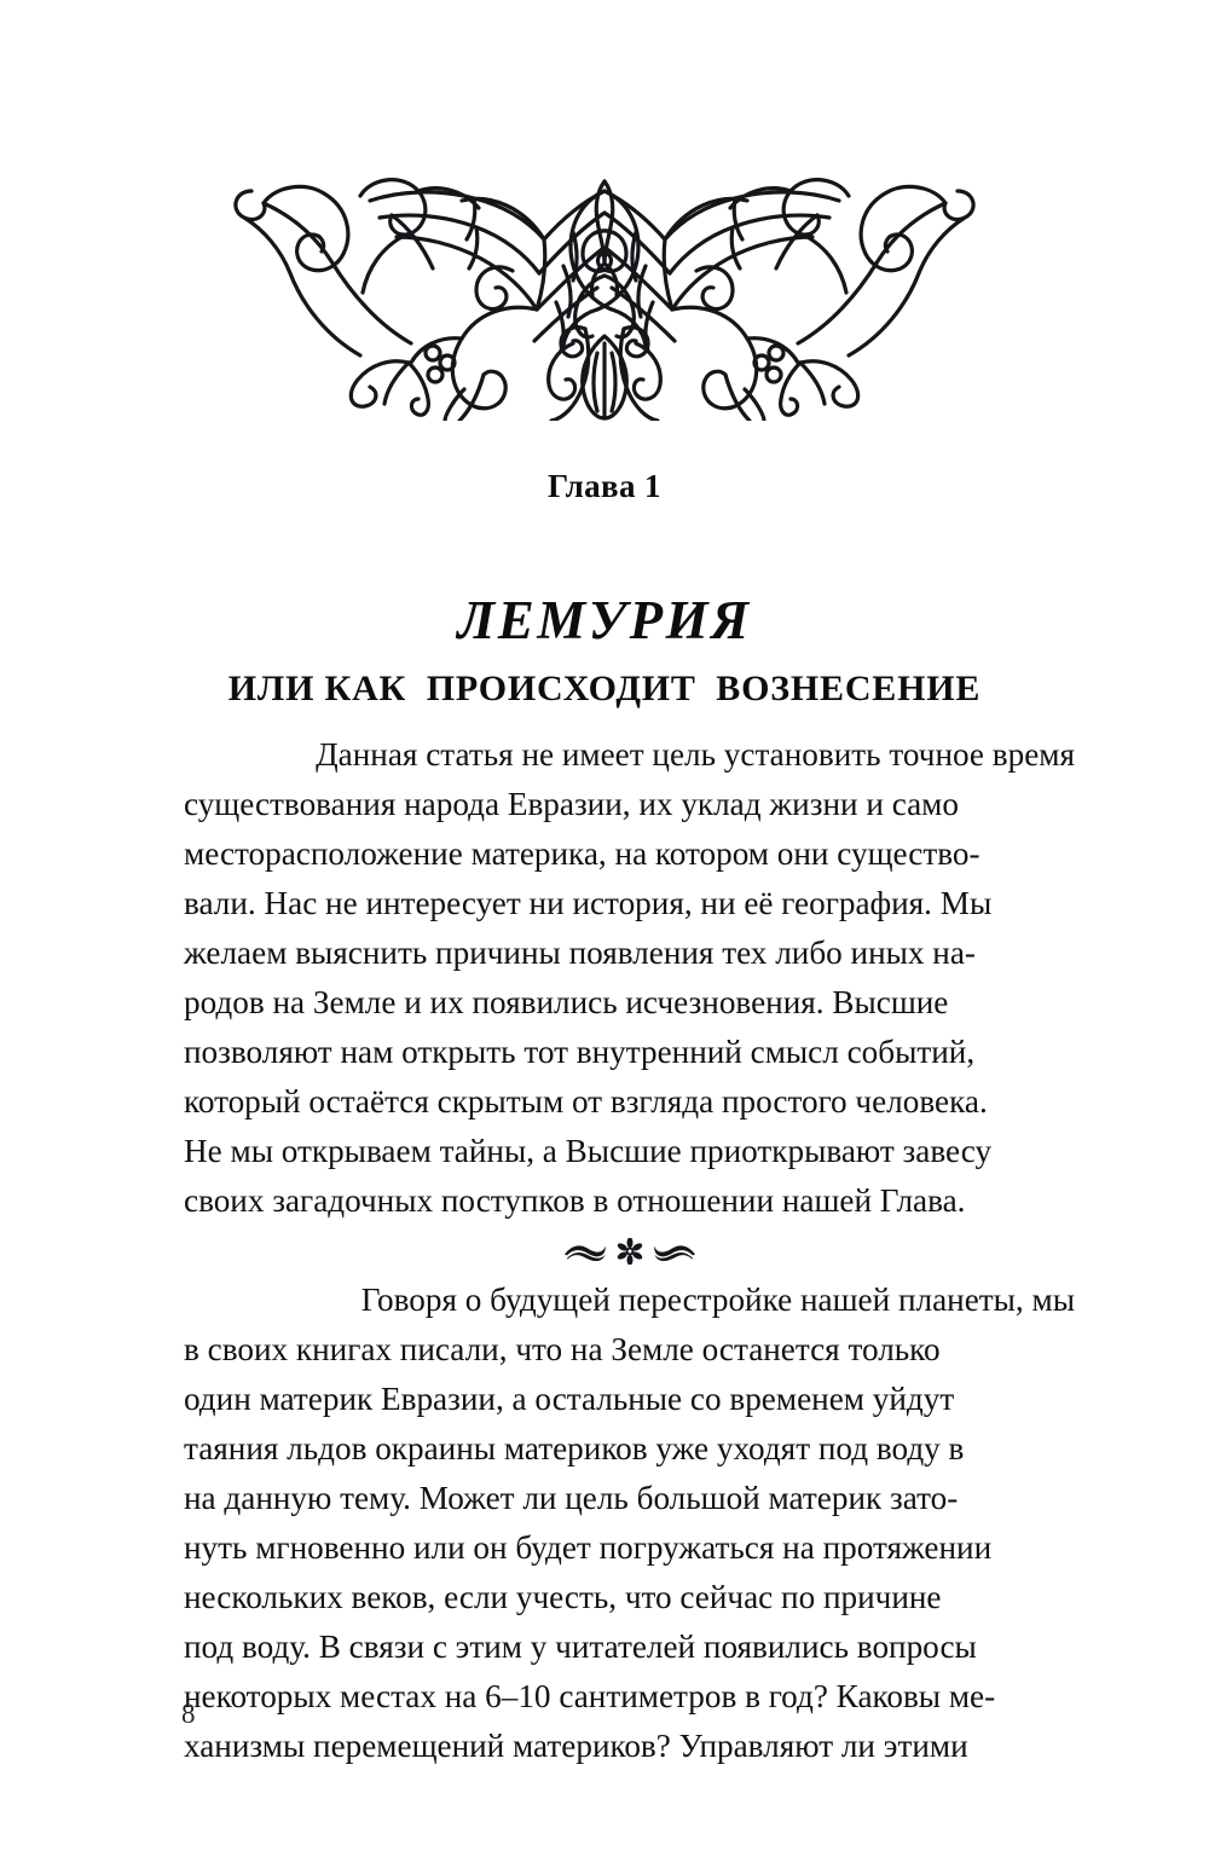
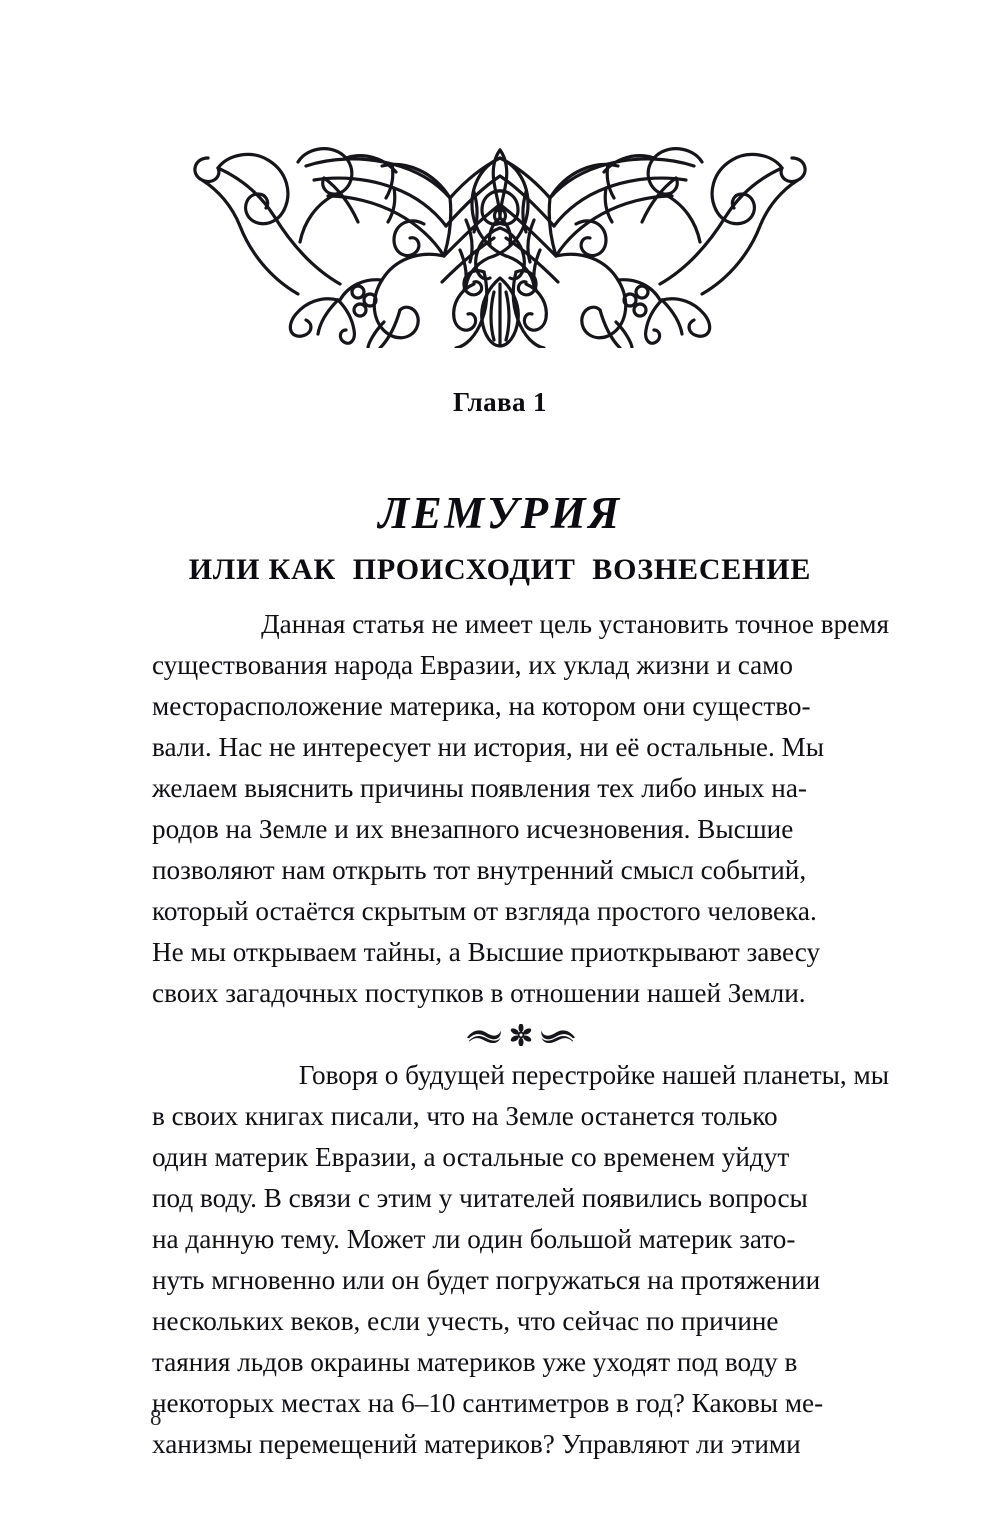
  Глава 1
  ЛЕМУРИЯ
  ИЛИ КАК ПРОИСХОДИТ ВОЗНЕСЕНИЕ
  Данная статья не имеет цель установить точное время
  существования народа Евразии, их уклад жизни и само
  месторасположение материка, на котором они существо-
- вали. Нас не интересует ни история, ни её география. Мы
+ вали. Нас не интересует ни история, ни её остальные. Мы
  желаем выяснить причины появления тех либо иных на-
- родов на Земле и их появились исчезновения. Высшие
+ родов на Земле и их внезапного исчезновения. Высшие
  позволяют нам открыть тот внутренний смысл событий,
  который остаётся скрытым от взгляда простого человека.
  Не мы открываем тайны, а Высшие приоткрывают завесу
- своих загадочных поступков в отношении нашей Глава.
+ своих загадочных поступков в отношении нашей Земли.
  Говоря о будущей перестройке нашей планеты, мы
  в своих книгах писали, что на Земле останется только
  один материк Евразии, а остальные со временем уйдут
- таяния льдов окраины материков уже уходят под воду в
+ под воду. В связи с этим у читателей появились вопросы
- на данную тему. Может ли цель большой материк зато-
+ на данную тему. Может ли один большой материк зато-
  нуть мгновенно или он будет погружаться на протяжении
  нескольких веков, если учесть, что сейчас по причине
- под воду. В связи с этим у читателей появились вопросы
+ таяния льдов окраины материков уже уходят под воду в
  некоторых местах на 6–10 сантиметров в год? Каковы ме-
  ханизмы перемещений материков? Управляют ли этими
  8
